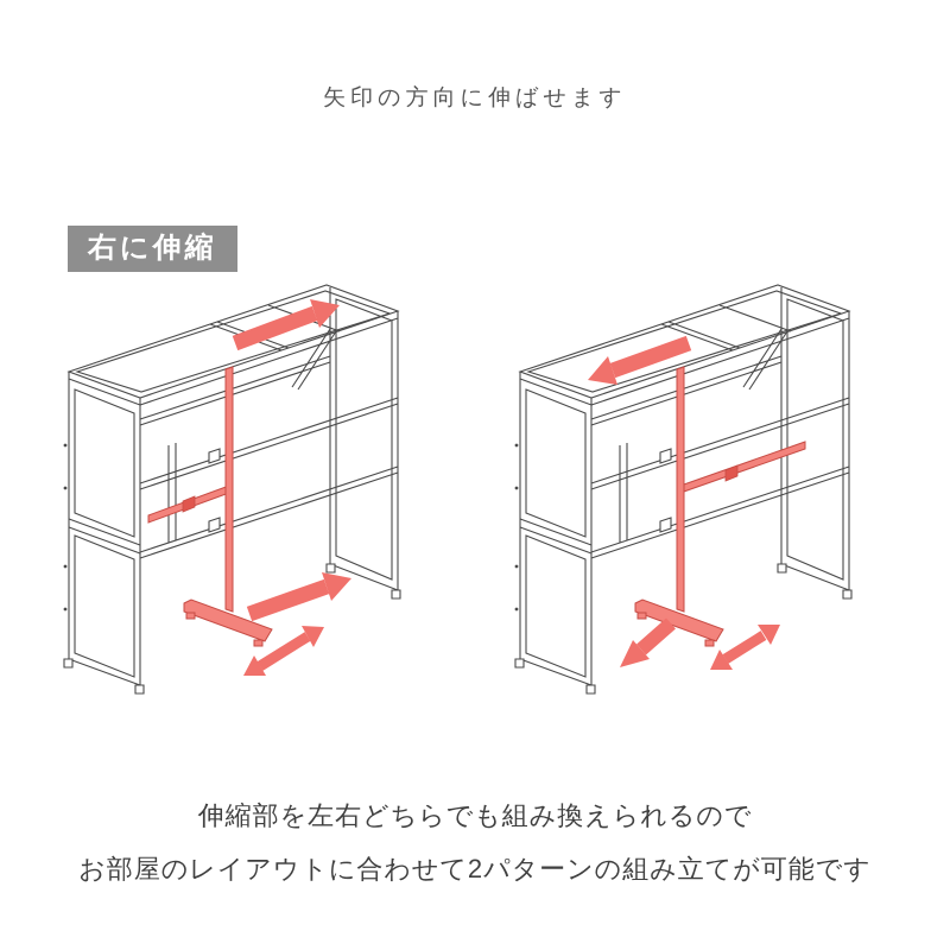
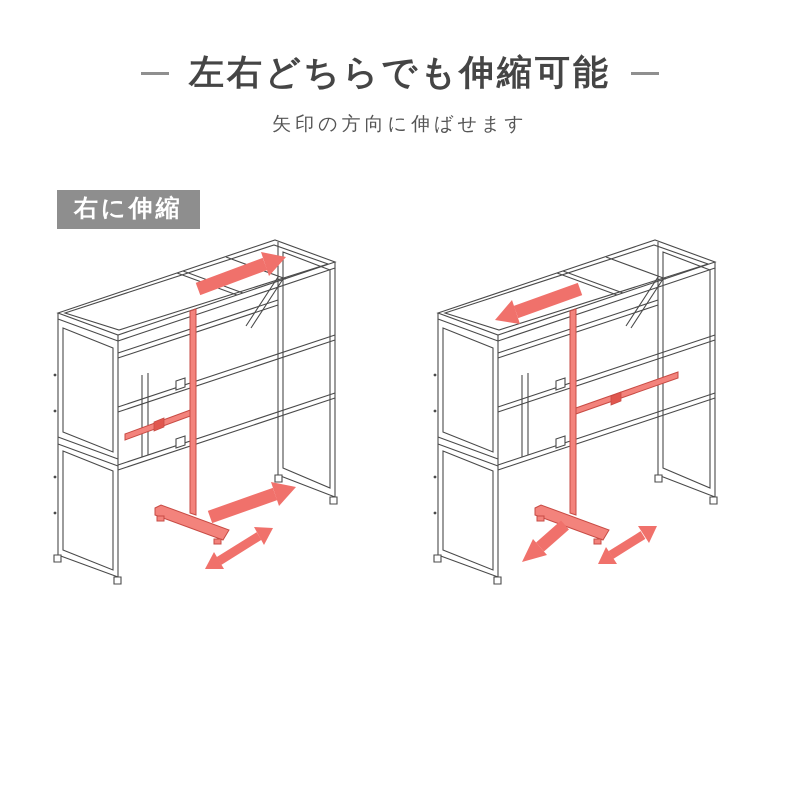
+ 左右どちらでも伸縮可能
  矢印の方向に伸ばせます
  右に伸縮
- 伸縮部を左右どちらでも組み換えられるので
- お部屋のレイアウトに合わせて2パターンの組み立てが可能です
